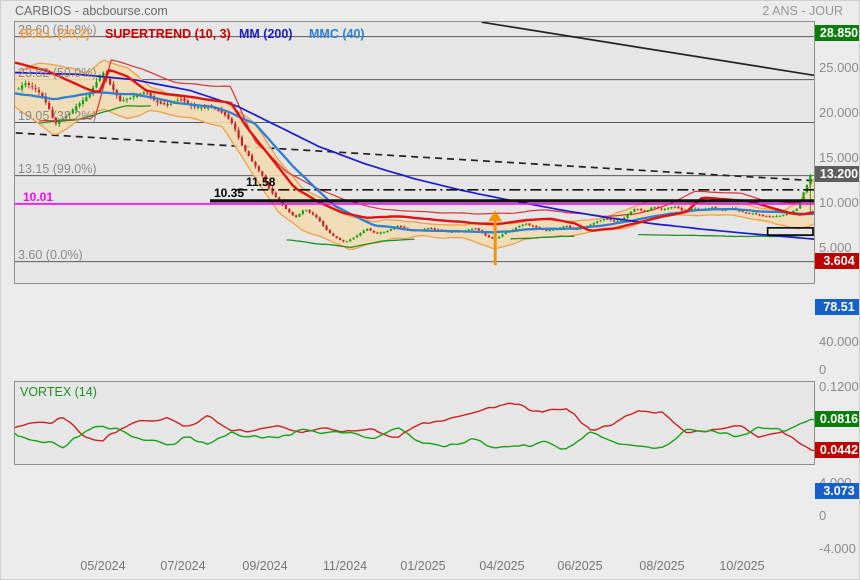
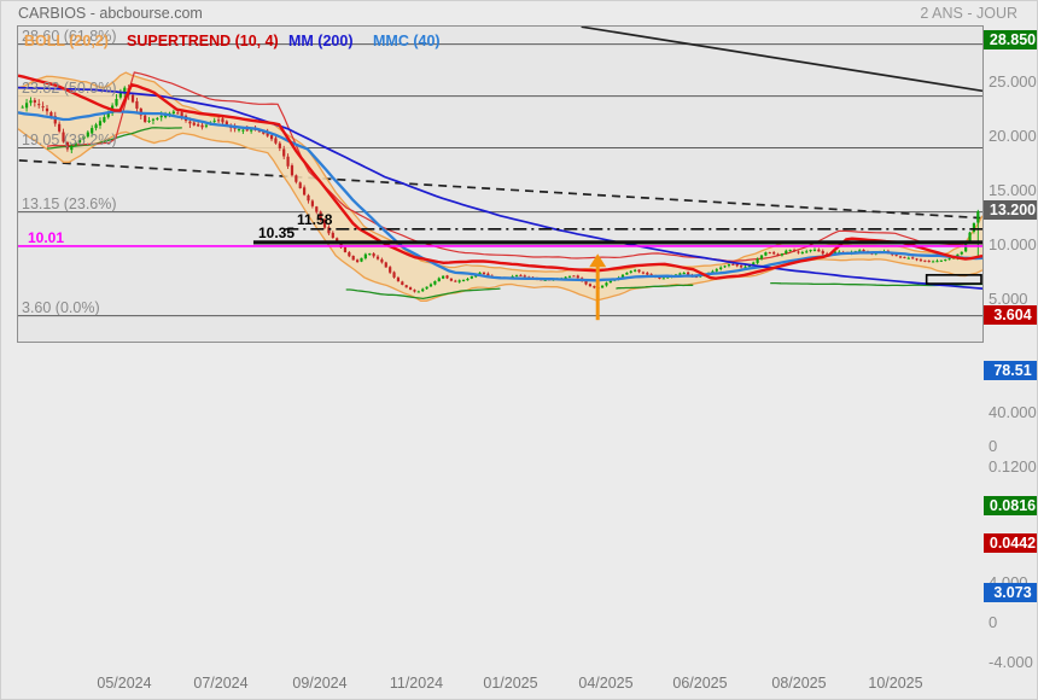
  CARBIOS - abcbourse.com
  2 ANS - JOUR
  BOLL (20,2)
- SUPERTREND (10, 3)
+ SUPERTREND (10, 4)
  MM (200)
  MMC (40)
  28.60 (61.8%)
  23.82 (50.0%)
  19.05 (38.2%)
- 13.15 (99.0%)
+ 13.15 (23.6%)
  3.60 (0.0%)
  10.01
  10.35
  11.58
- VORTEX (14)
  25.000
  20.000
  15.000
  10.000
  5.000
  40.000
  0
  0.1200
  0
  -4.000
  28.850
  13.200
  3.604
  78.51
  0.0816
  0.0442
  3.073
  05/2024
  07/2024
  09/2024
  11/2024
  01/2025
  04/2025
  06/2025
  08/2025
  10/2025
